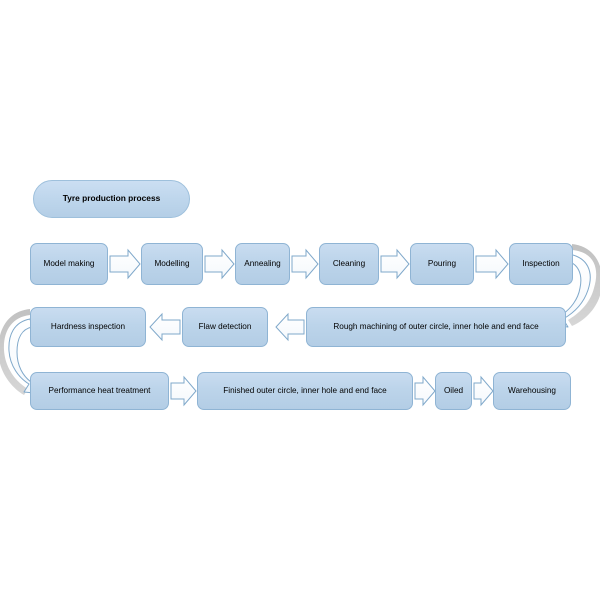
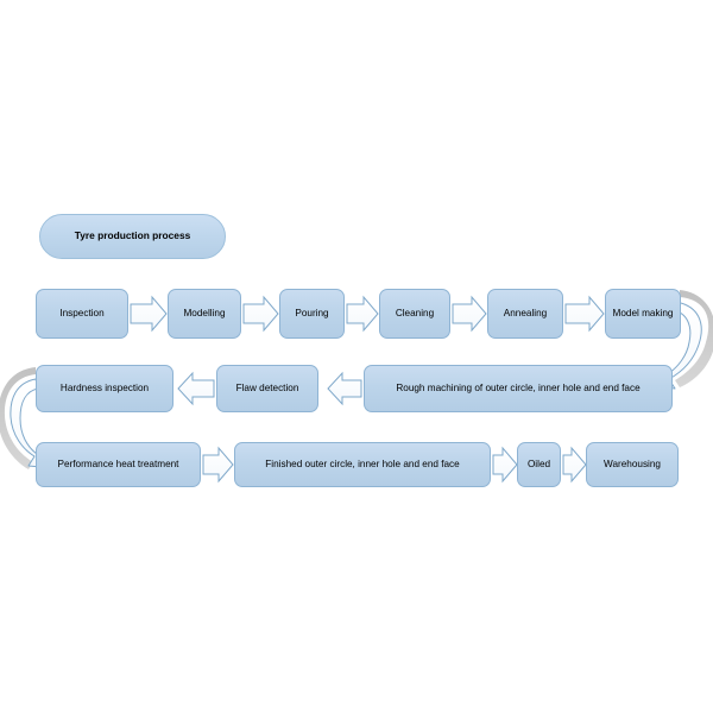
  Tyre production process
- Model making
+ Inspection
  Modelling
- Annealing
+ Pouring
  Cleaning
- Pouring
+ Annealing
- Inspection
+ Model making
  Rough machining of outer circle, inner hole and end face
  Flaw detection
  Hardness inspection
  Performance heat treatment
  Finished outer circle, inner hole and end face
  Oiled
  Warehousing
